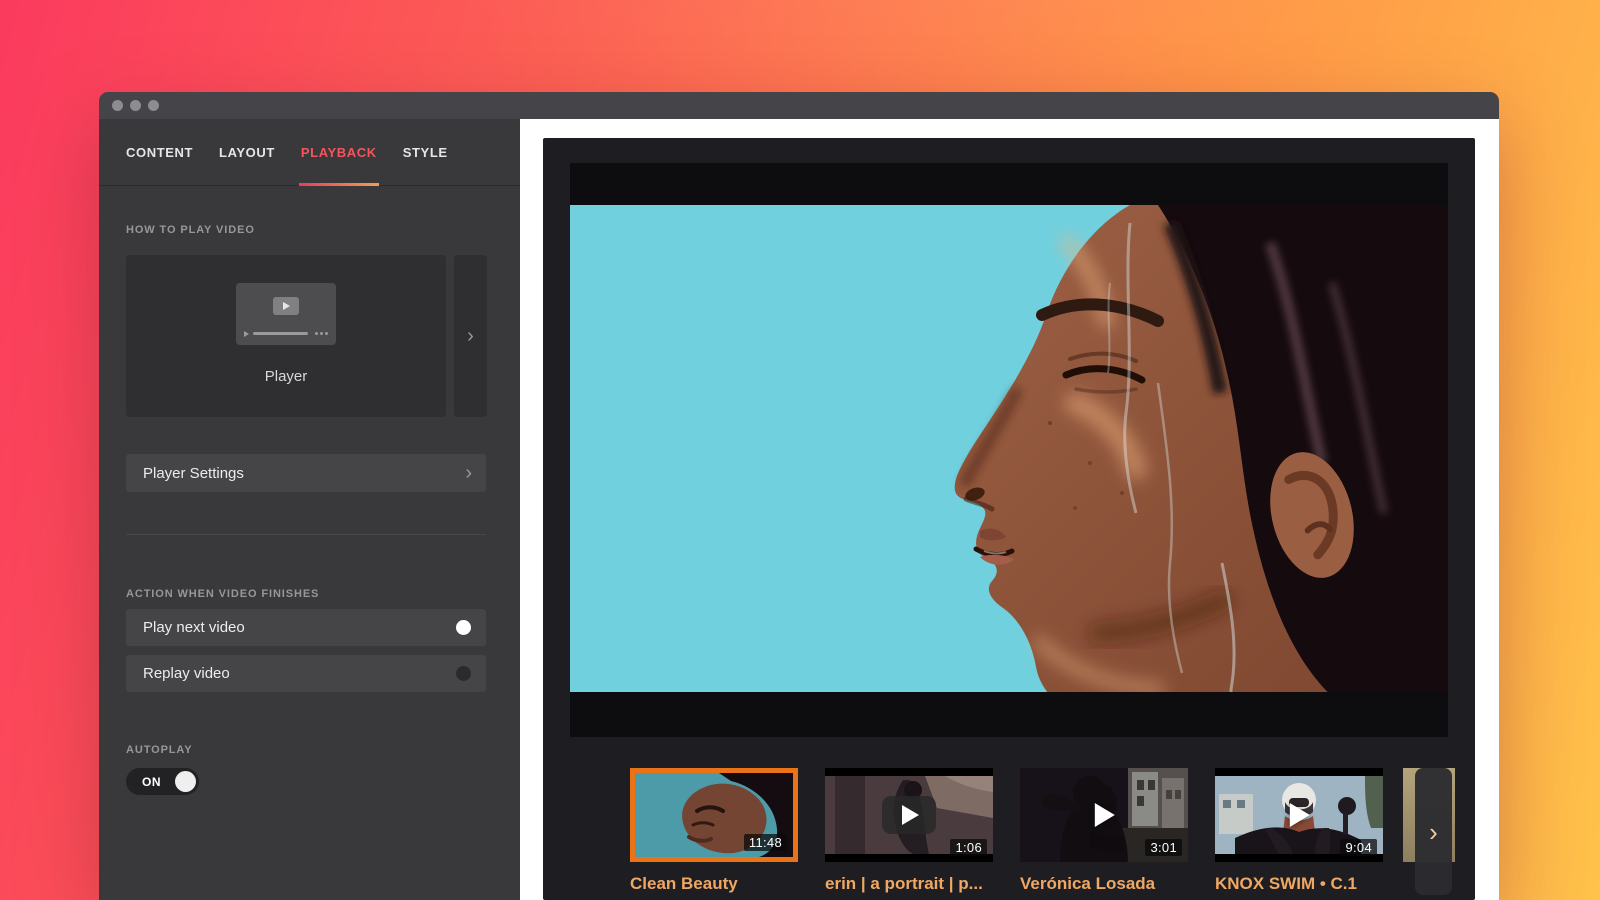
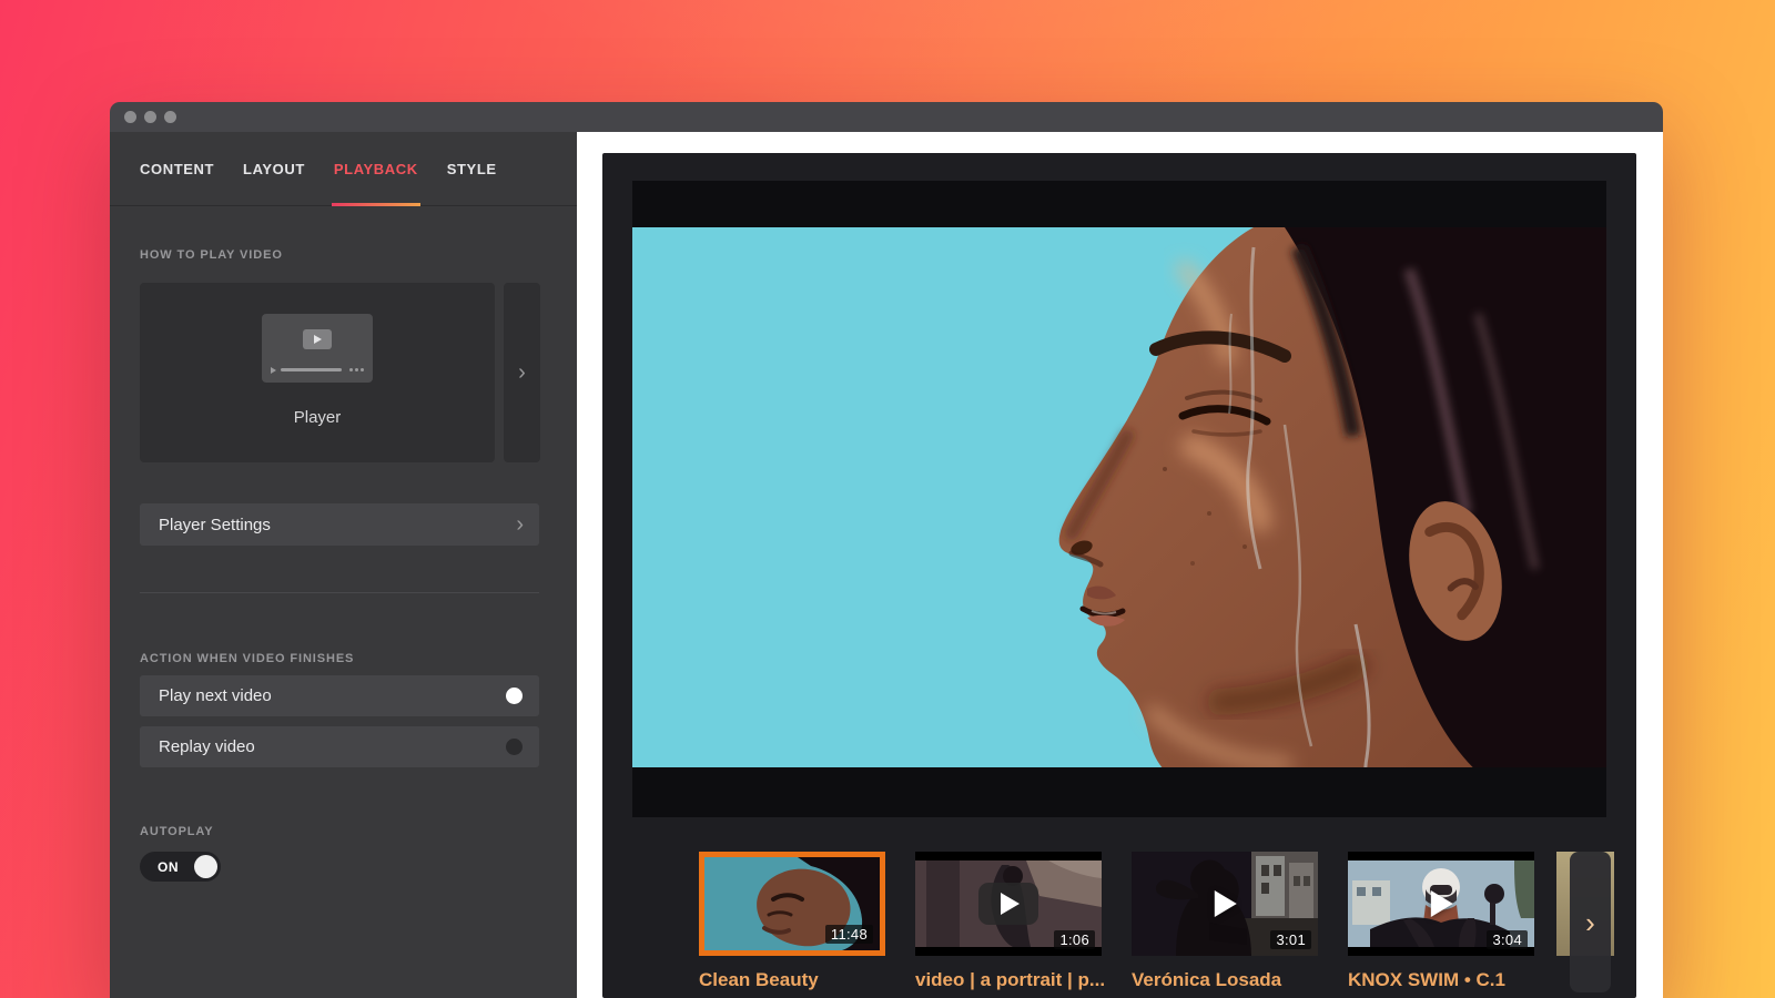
  CONTENT
  LAYOUT
  PLAYBACK
  STYLE
  HOW TO PLAY VIDEO
  Player
  ›
  Player Settings
  ›
  ACTION WHEN VIDEO FINISHES
  Play next video
  Replay video
  AUTOPLAY
  ON
  11:48
  Clean Beauty
  1:06
- erin | a portrait | p...
+ video | a portrait | p...
  3:01
  Verónica Losada
- 9:04
+ 3:04
  KNOX SWIM • C.1
  ›
